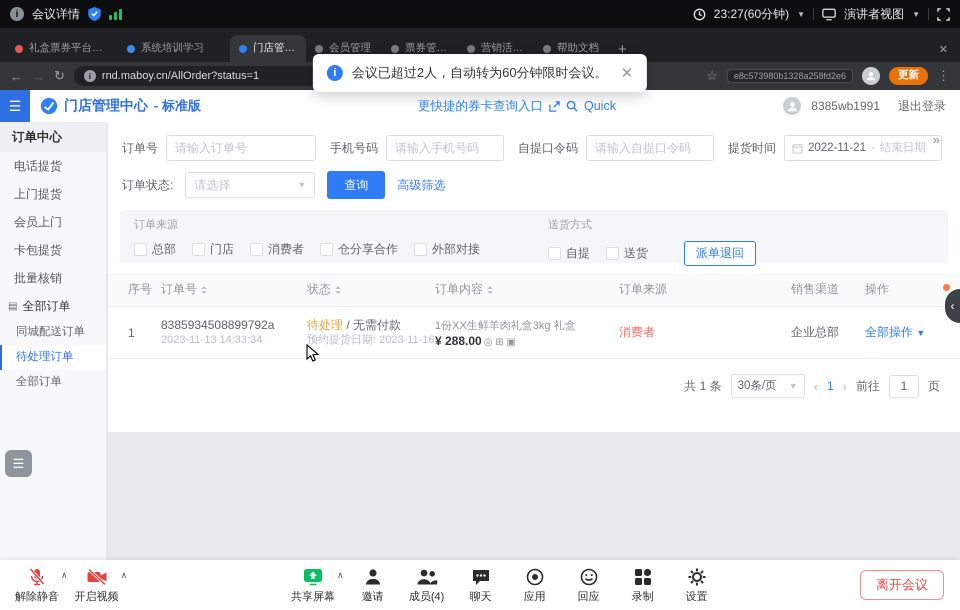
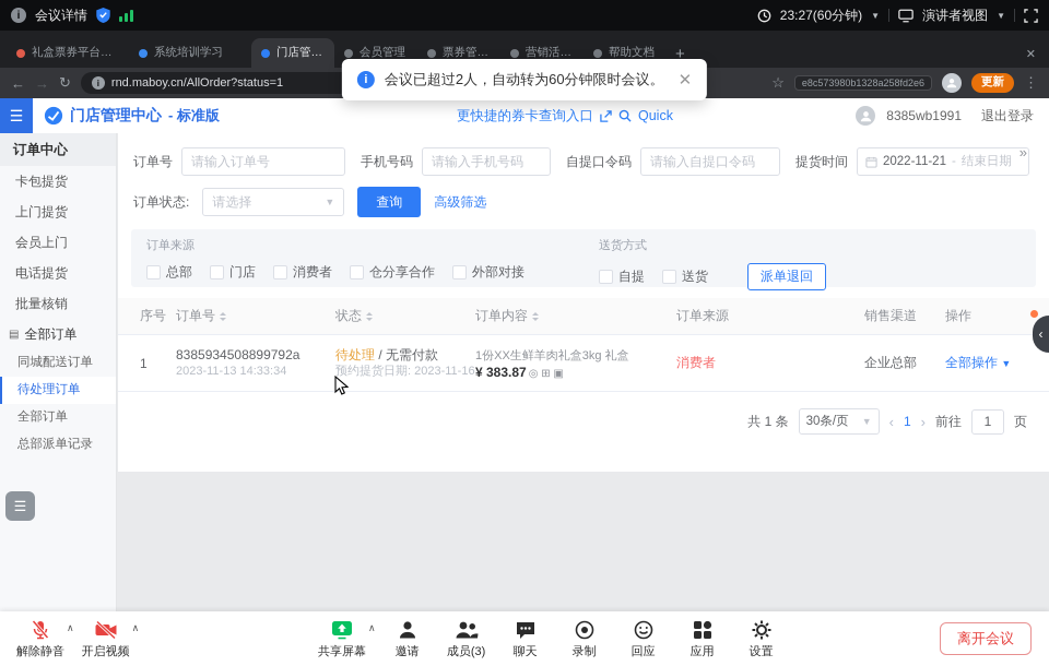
  i
  会议详情
  23:27(60分钟)
  ▼
  演讲者视图
  ▼
  礼盒票券平台管理
  系统培训学习
  会员管理
  帮助文档
  +
  ✕
  ←
  →
  ↻
  i
  rnd.maboy.cn/AllOrder?status=1
  ☆
  e8c573980b1328a258fd2e6
  更新
  ⋮
  ☰
  门店管理中心
  - 标准版
  更快捷的券卡查询入口
  Quick
  8385wb1991
  退出登录
  订单中心
- 电话提货
+ 卡包提货
  上门提货
  会员上门
- 卡包提货
+ 电话提货
  批量核销
  ▤
  全部订单
  同城配送订单
  待处理订单
  全部订单
+ 总部派单记录
  ☰
  »
  订单号
  请输入订单号
  手机号码
  请输入手机号码
  自提口令码
  请输入自提口令码
  提货时间
  2022-11-21
  -
  结束日期
  订单状态:
  请选择
  ▼
  查询
  高级筛选
  订单来源
  总部
  门店
  消费者
  仓分享合作
  外部对接
  送货方式
  自提
  送货
  派单退回
  序号
  订单号
  状态
  订单内容
  订单来源
  销售渠道
  操作
  1
  8385934508899792a
  2023-11-13 14:33:34
  待处理 / 无需付款
  预约提货日期: 2023-11-16
  1份XX生鲜羊肉礼盒3kg 礼盒
- ¥ 288.00 ◎ ⊞ ▣
+ ¥ 383.87 ◎ ⊞ ▣
  消费者
  企业总部
  全部操作 ▼
  共 1 条
  30条/页
  ▼
  ‹
  1
  ›
  前往
  1
  页
  i
  会议已超过2人，自动转为60分钟限时会议。
  ✕
  ‹
  解除静音
  ∧
  开启视频
  ∧
  共享屏幕
  ∧
  邀请
- 成员(4)
+ 成员(3)
  聊天
- 应用
+ 录制
  回应
- 录制
+ 应用
  设置
  离开会议
